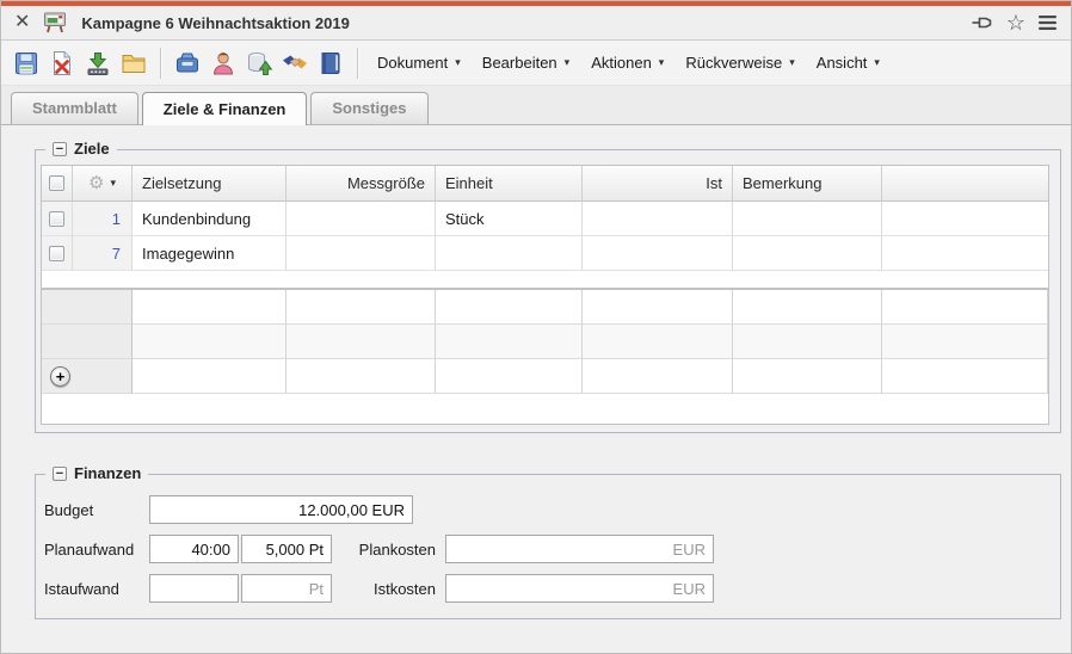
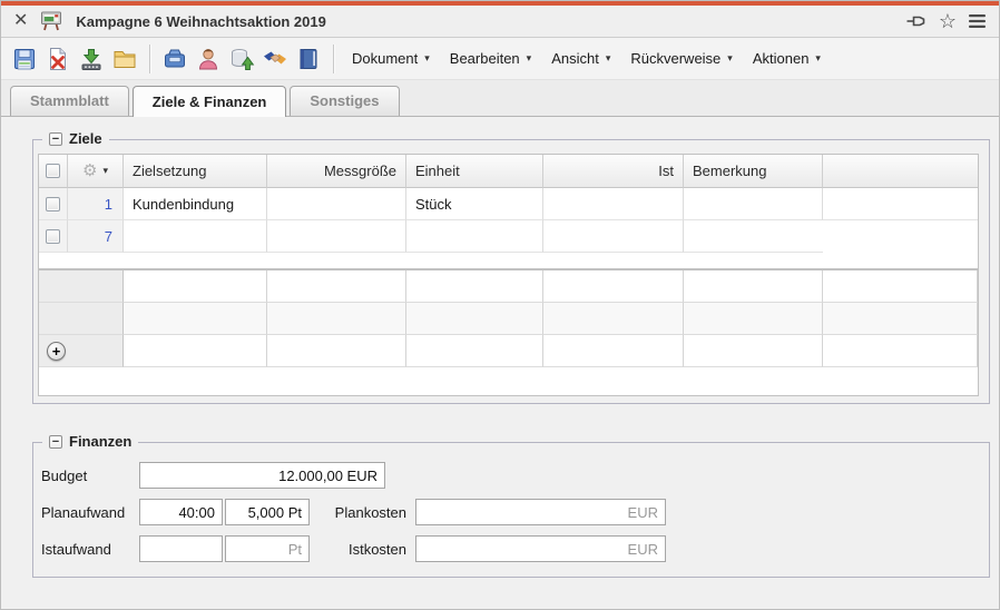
  ✕
  Kampagne 6 Weihnachtsaktion 2019
  ☆
  Dokument
  ▾
  Bearbeiten
  ▾
- Aktionen
+ Ansicht
  ▾
  Rückverweise
  ▾
- Ansicht
+ Aktionen
  ▾
  Stammblatt
  Ziele & Finanzen
  Sonstiges
  −
  Ziele
  ⚙
  ▾
  Zielsetzung
  Messgröße
  Einheit
  Ist
  Bemerkung
  1
  Kundenbindung
  Stück
  7
- Imagegewinn
  +
  −
  Finanzen
  Budget
  12.000,00 EUR
  Planaufwand
  40:00
  5,000 Pt
  Plankosten
  EUR
  Istaufwand
  Pt
  Istkosten
  EUR
